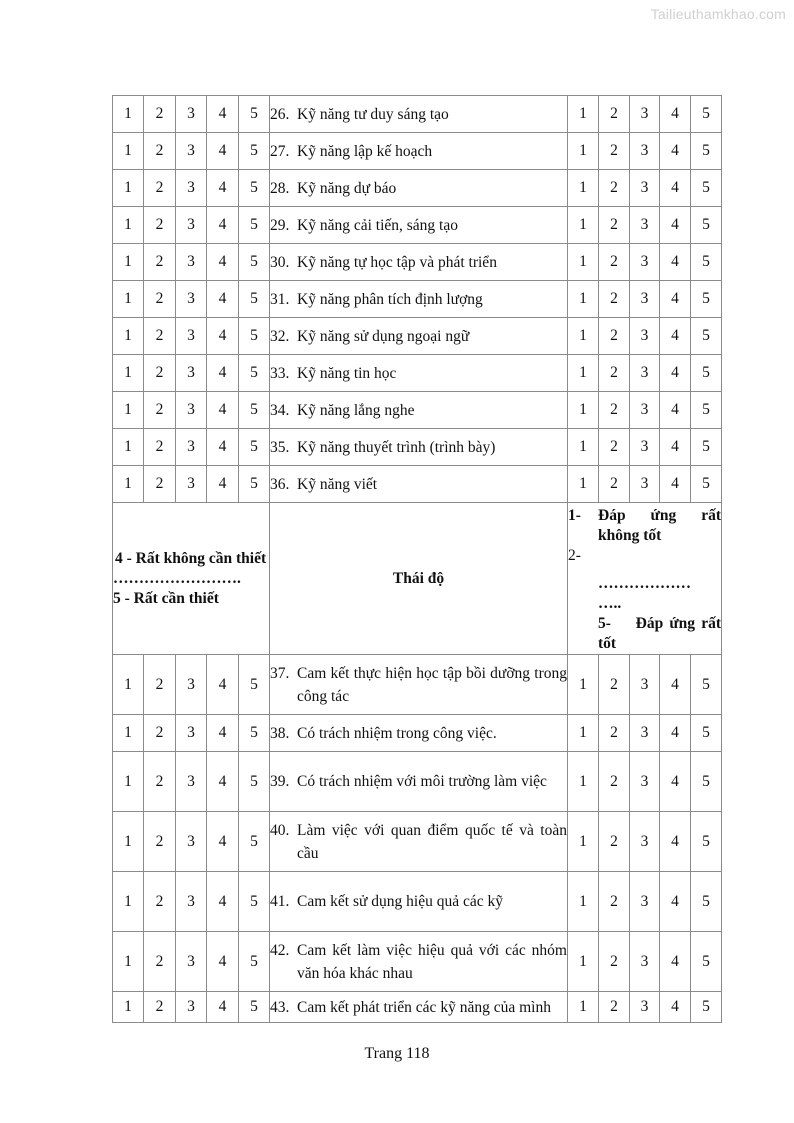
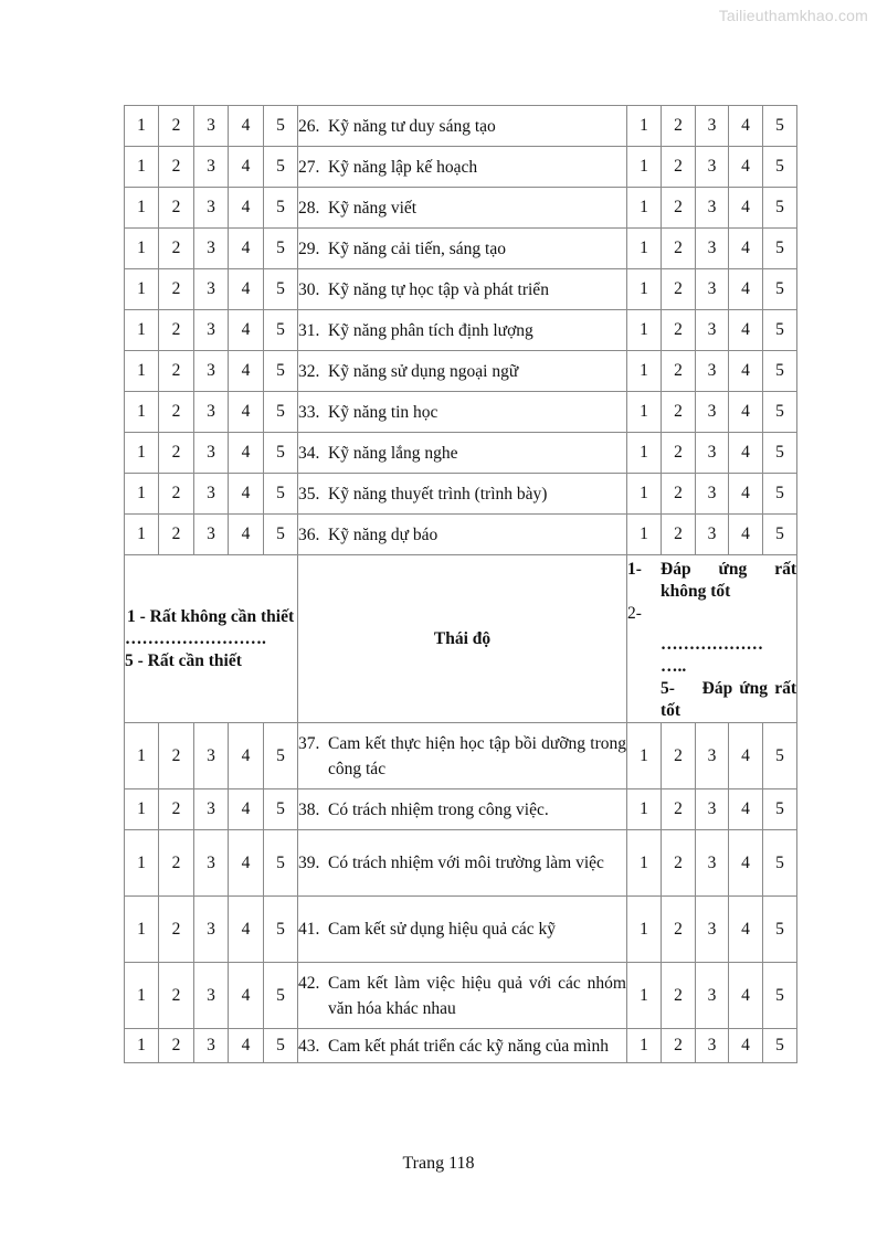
  Tailieuthamkhao.com
  1	2	3	4	5	26. Kỹ năng tư duy sáng tạo	1	2	3	4	5
  1	2	3	4	5	27. Kỹ năng lập kế hoạch	1	2	3	4	5
- 1	2	3	4	5	28. Kỹ năng dự báo	1	2	3	4	5
+ 1	2	3	4	5	28. Kỹ năng viết	1	2	3	4	5
  1	2	3	4	5	29. Kỹ năng cải tiến, sáng tạo	1	2	3	4	5
  1	2	3	4	5	30. Kỹ năng tự học tập và phát triển	1	2	3	4	5
  1	2	3	4	5	31. Kỹ năng phân tích định lượng	1	2	3	4	5
  1	2	3	4	5	32. Kỹ năng sử dụng ngoại ngữ	1	2	3	4	5
  1	2	3	4	5	33. Kỹ năng tin học	1	2	3	4	5
  1	2	3	4	5	34. Kỹ năng lắng nghe	1	2	3	4	5
  1	2	3	4	5	35. Kỹ năng thuyết trình (trình bày)	1	2	3	4	5
- 1	2	3	4	5	36. Kỹ năng viết	1	2	3	4	5
+ 1	2	3	4	5	36. Kỹ năng dự báo	1	2	3	4	5
- 4 - Rất không cần thiết ……………………. 5 - Rất cần thiết	Thái độ	1- Đáp ứng rất không tốt 2- ……………… ….. 5- Đáp ứng rất tốt
+ 1 - Rất không cần thiết ……………………. 5 - Rất cần thiết	Thái độ	1- Đáp ứng rất không tốt 2- ……………… ….. 5- Đáp ứng rất tốt
  1	2	3	4	5	37. Cam kết thực hiện học tập bồi dưỡng trong công tác	1	2	3	4	5
  1	2	3	4	5	38. Có trách nhiệm trong công việc.	1	2	3	4	5
  1	2	3	4	5	39. Có trách nhiệm với môi trường làm việc	1	2	3	4	5
- 1	2	3	4	5	40. Làm việc với quan điểm quốc tế và toàn cầu	1	2	3	4	5
  1	2	3	4	5	41. Cam kết sử dụng hiệu quả các kỹ	1	2	3	4	5
  1	2	3	4	5	42. Cam kết làm việc hiệu quả với các nhóm văn hóa khác nhau	1	2	3	4	5
  1	2	3	4	5	43. Cam kết phát triển các kỹ năng của mình	1	2	3	4	5
  Trang 118
